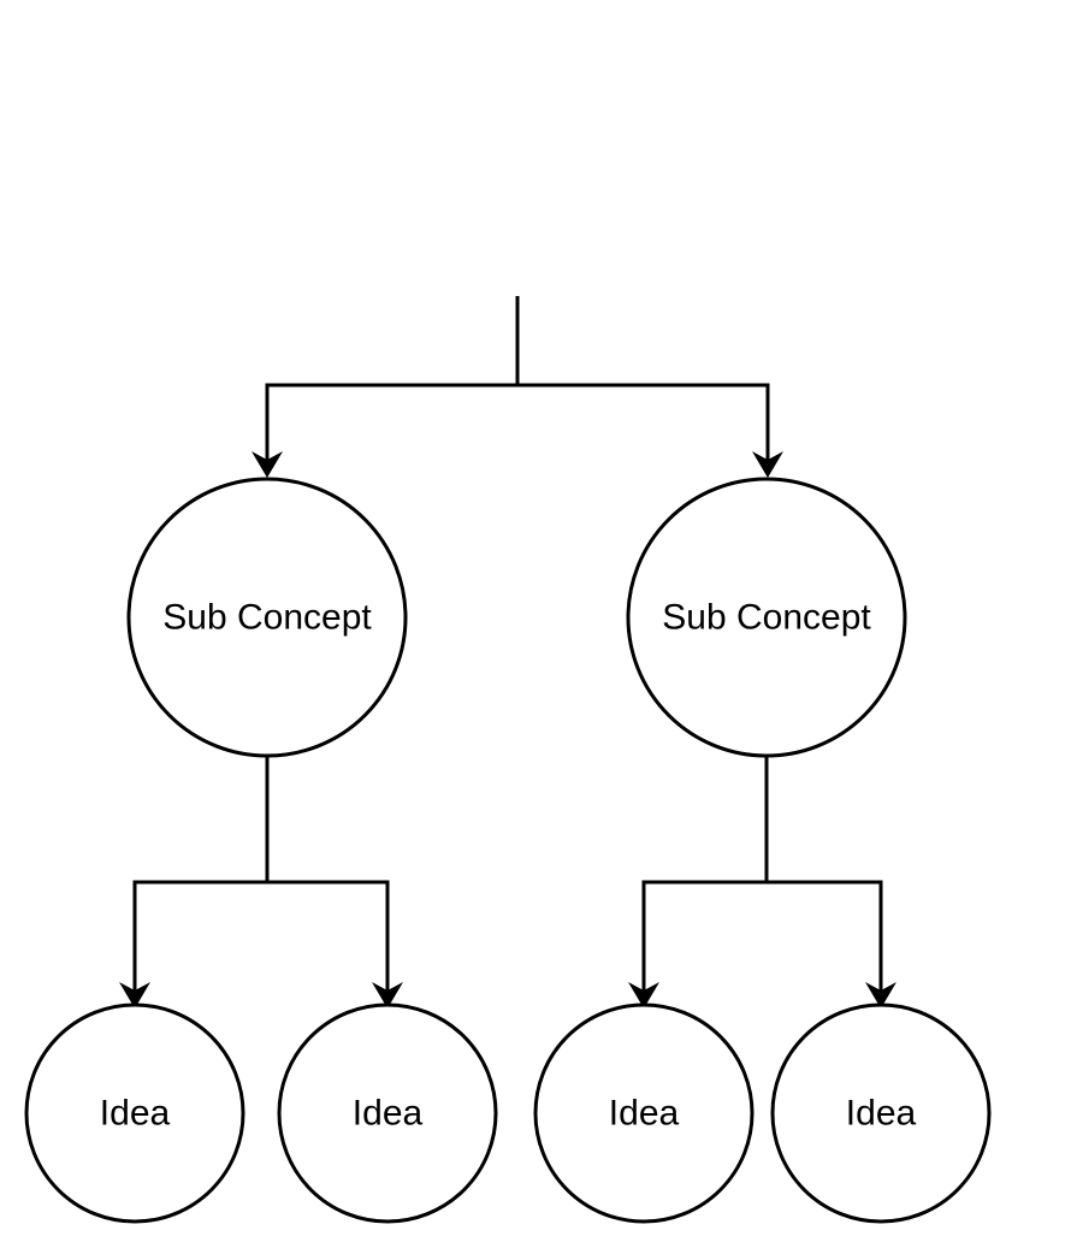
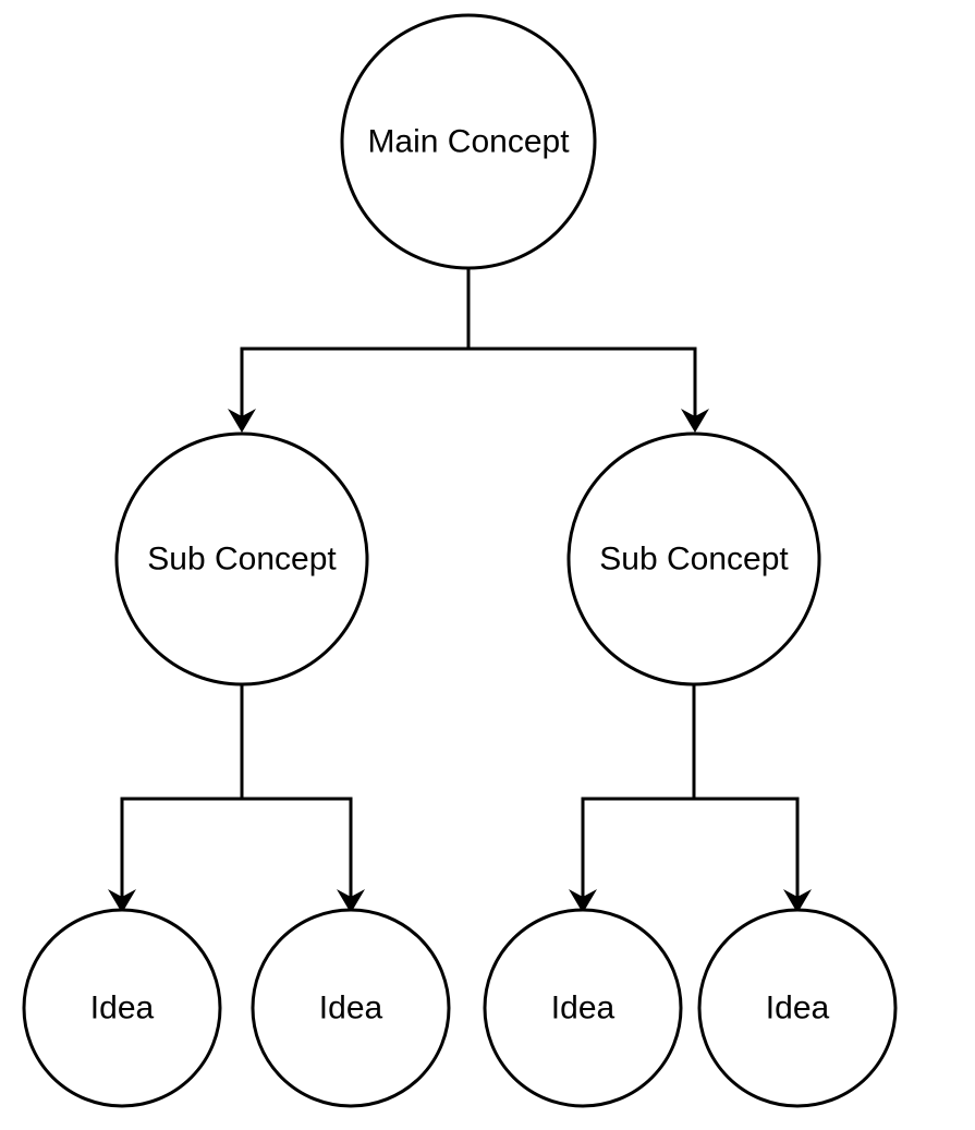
+ Main Concept
  Sub Concept
  Sub Concept
  Idea
  Idea
  Idea
  Idea
